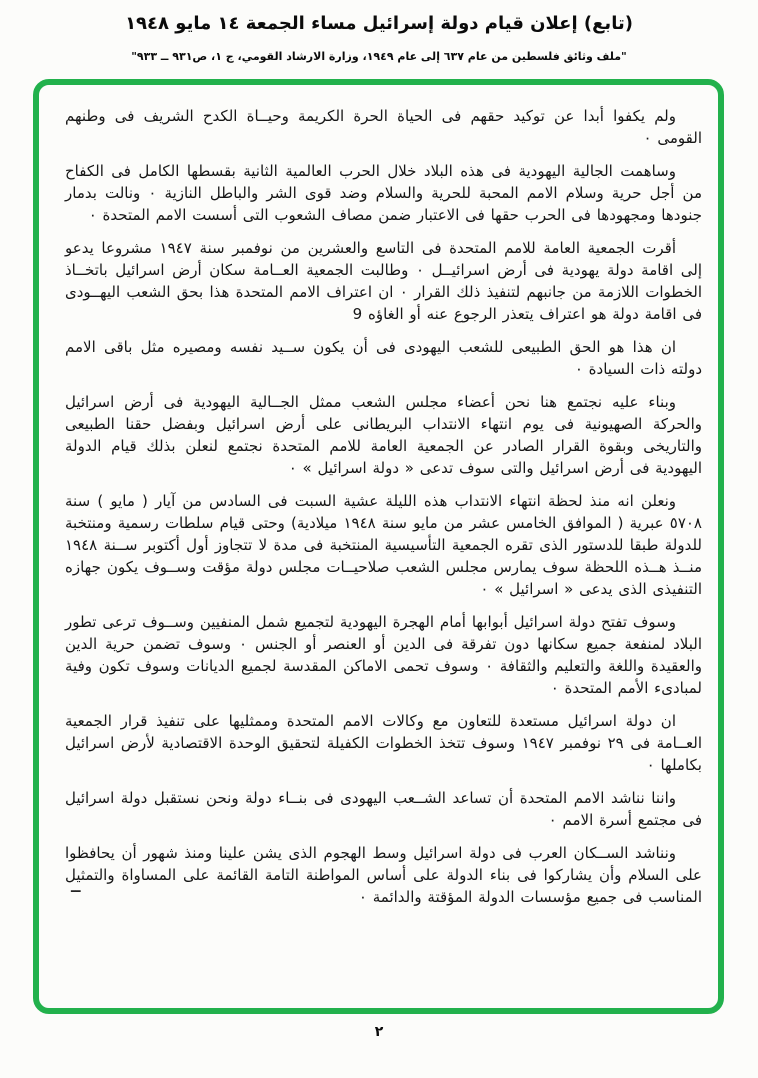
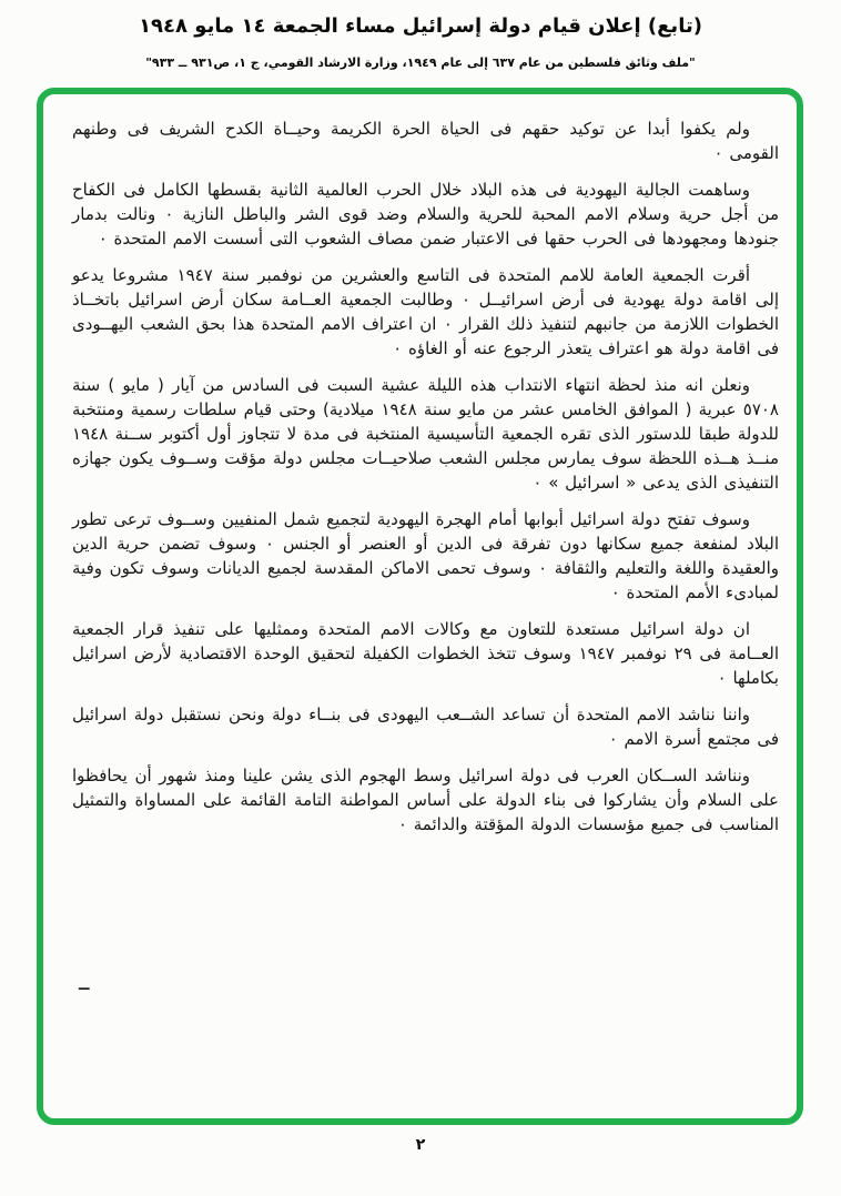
  (تابع) إعلان قيام دولة إسرائيل مساء الجمعة ١٤ مايو ١٩٤٨
  "ملف وثائق فلسطين من عام ٦٣٧ إلى عام ١٩٤٩، وزارة الارشاد القومي، ج ١، ص٩٣١ ــ ٩٣٣"
  ولم يكفوا أبدا عن توكيد حقهم فى الحياة الحرة الكريمة وحيــاة الكدح الشريف فى وطنهم القومى ٠
  وساهمت الجالية اليهودية فى هذه البلاد خلال الحرب العالمية الثانية بقسطها الكامل فى الكفاح من أجل حرية وسلام الامم المحبة للحرية والسلام وضد قوى الشر والباطل النازية ٠ ونالت بدمار جنودها ومجهودها فى الحرب حقها فى الاعتبار ضمن مصاف الشعوب التى أسست الامم المتحدة ٠
- أقرت الجمعية العامة للامم المتحدة فى التاسع والعشرين من نوفمبر سنة ١٩٤٧ مشروعا يدعو إلى اقامة دولة يهودية فى أرض اسرائيــل ٠ وطالبت الجمعية العــامة سكان أرض اسرائيل باتخــاذ الخطوات اللازمة من جانبهم لتنفيذ ذلك القرار ٠ ان اعتراف الامم المتحدة هذا بحق الشعب اليهــودى فى اقامة دولة هو اعتراف يتعذر الرجوع عنه أو الغاؤه 9
+ أقرت الجمعية العامة للامم المتحدة فى التاسع والعشرين من نوفمبر سنة ١٩٤٧ مشروعا يدعو إلى اقامة دولة يهودية فى أرض اسرائيــل ٠ وطالبت الجمعية العــامة سكان أرض اسرائيل باتخــاذ الخطوات اللازمة من جانبهم لتنفيذ ذلك القرار ٠ ان اعتراف الامم المتحدة هذا بحق الشعب اليهــودى فى اقامة دولة هو اعتراف يتعذر الرجوع عنه أو الغاؤه ٠
- ان هذا هو الحق الطبيعى للشعب اليهودى فى أن يكون ســيد نفسه ومصيره مثل باقى الامم دولته ذات السيادة ٠
- وبناء عليه نجتمع هنا نحن أعضاء مجلس الشعب ممثل الجــالية اليهودية فى أرض اسرائيل والحركة الصهيونية فى يوم انتهاء الانتداب البريطانى على أرض اسرائيل وبفضل حقنا الطبيعى والتاريخى وبقوة القرار الصادر عن الجمعية العامة للامم المتحدة نجتمع لنعلن بذلك قيام الدولة اليهودية فى أرض اسرائيل والتى سوف تدعى « دولة اسرائيل » ٠
  ونعلن انه منذ لحظة انتهاء الانتداب هذه الليلة عشية السبت فى السادس من آيار ( مايو ) سنة ٥٧٠٨ عبرية ( الموافق الخامس عشر من مايو سنة ١٩٤٨ ميلادية) وحتى قيام سلطات رسمية ومنتخبة للدولة طبقا للدستور الذى تقره الجمعية التأسيسية المنتخبة فى مدة لا تتجاوز أول أكتوبر ســنة ١٩٤٨ منــذ هــذه اللحظة سوف يمارس مجلس الشعب صلاحيــات مجلس دولة مؤقت وســوف يكون جهازه التنفيذى الذى يدعى « اسرائيل » ٠
  وسوف تفتح دولة اسرائيل أبوابها أمام الهجرة اليهودية لتجميع شمل المنفيين وســوف ترعى تطور البلاد لمنفعة جميع سكانها دون تفرقة فى الدين أو العنصر أو الجنس ٠ وسوف تضمن حرية الدين والعقيدة واللغة والتعليم والثقافة ٠ وسوف تحمى الاماكن المقدسة لجميع الديانات وسوف تكون وفية لمبادىء الأمم المتحدة ٠
  ان دولة اسرائيل مستعدة للتعاون مع وكالات الامم المتحدة وممثليها على تنفيذ قرار الجمعية العــامة فى ٢٩ نوفمبر ١٩٤٧ وسوف تتخذ الخطوات الكفيلة لتحقيق الوحدة الاقتصادية لأرض اسرائيل بكاملها ٠
  واننا نناشد الامم المتحدة أن تساعد الشــعب اليهودى فى بنــاء دولة ونحن نستقبل دولة اسرائيل فى مجتمع أسرة الامم ٠
  ونناشد الســكان العرب فى دولة اسرائيل وسط الهجوم الذى يشن علينا ومنذ شهور أن يحافظوا على السلام وأن يشاركوا فى بناء الدولة على أساس المواطنة التامة القائمة على المساواة والتمثيل المناسب فى جميع مؤسسات الدولة المؤقتة والدائمة ٠
  ــ
  ٢
